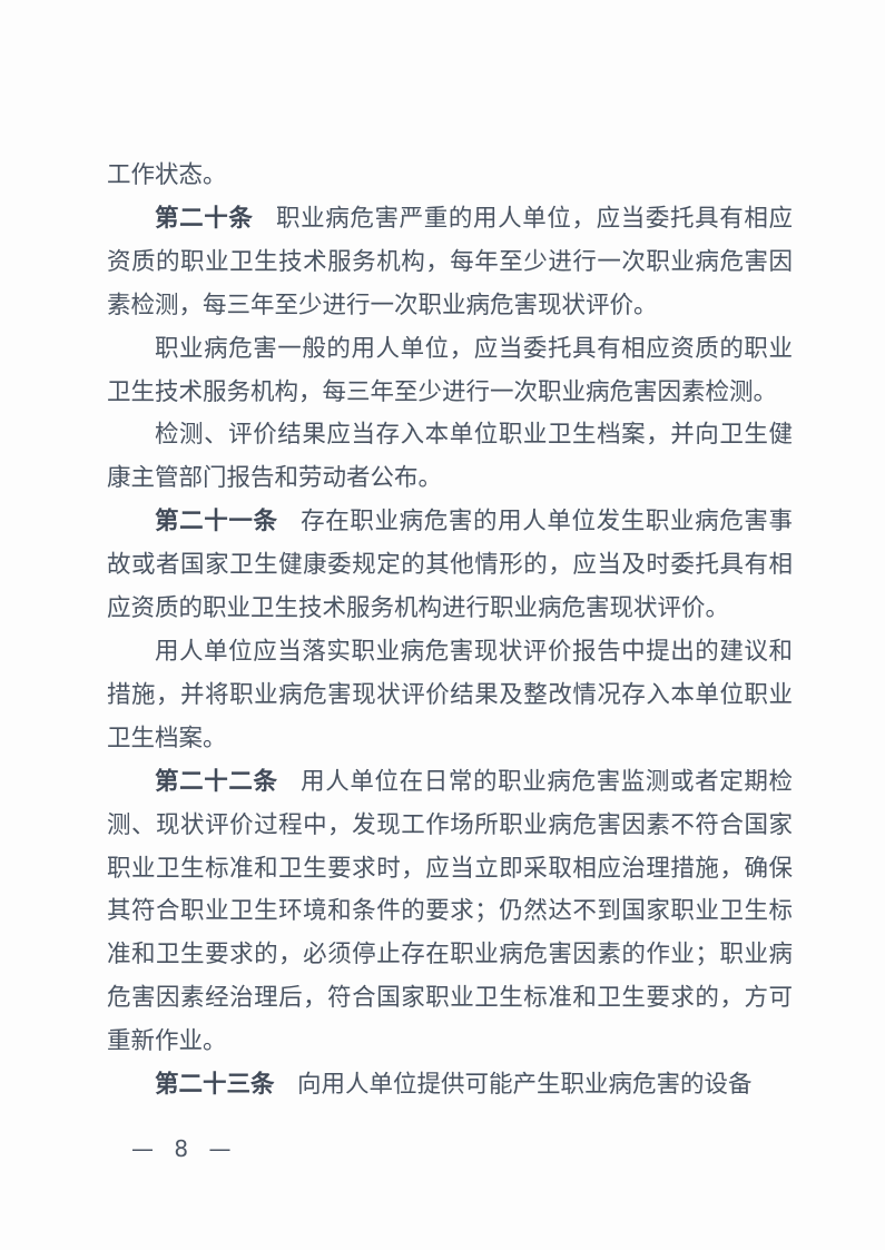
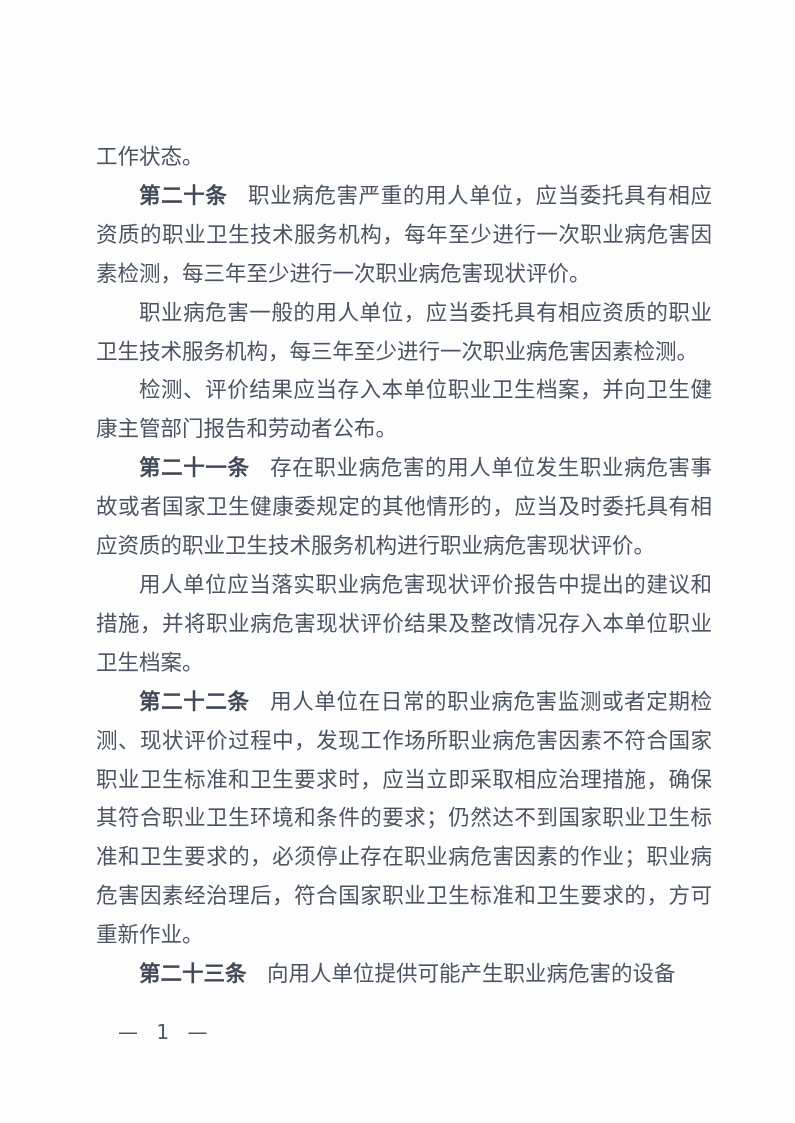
  工作状态。
  第二十条 职业病危害严重的用人单位，应当委托具有相应资质的职业卫生技术服务机构，每年至少进行一次职业病危害因素检测，每三年至少进行一次职业病危害现状评价。
  职业病危害一般的用人单位，应当委托具有相应资质的职业卫生技术服务机构，每三年至少进行一次职业病危害因素检测。
  检测、评价结果应当存入本单位职业卫生档案，并向卫生健康主管部门报告和劳动者公布。
  第二十一条 存在职业病危害的用人单位发生职业病危害事故或者国家卫生健康委规定的其他情形的，应当及时委托具有相应资质的职业卫生技术服务机构进行职业病危害现状评价。
  用人单位应当落实职业病危害现状评价报告中提出的建议和措施，并将职业病危害现状评价结果及整改情况存入本单位职业卫生档案。
  第二十二条 用人单位在日常的职业病危害监测或者定期检测、现状评价过程中，发现工作场所职业病危害因素不符合国家职业卫生标准和卫生要求时，应当立即采取相应治理措施，确保其符合职业卫生环境和条件的要求；仍然达不到国家职业卫生标准和卫生要求的，必须停止存在职业病危害因素的作业；职业病危害因素经治理后，符合国家职业卫生标准和卫生要求的，方可重新作业。
  第二十三条 向用人单位提供可能产生职业病危害的设备
- — 8 —
+ — 1 —
